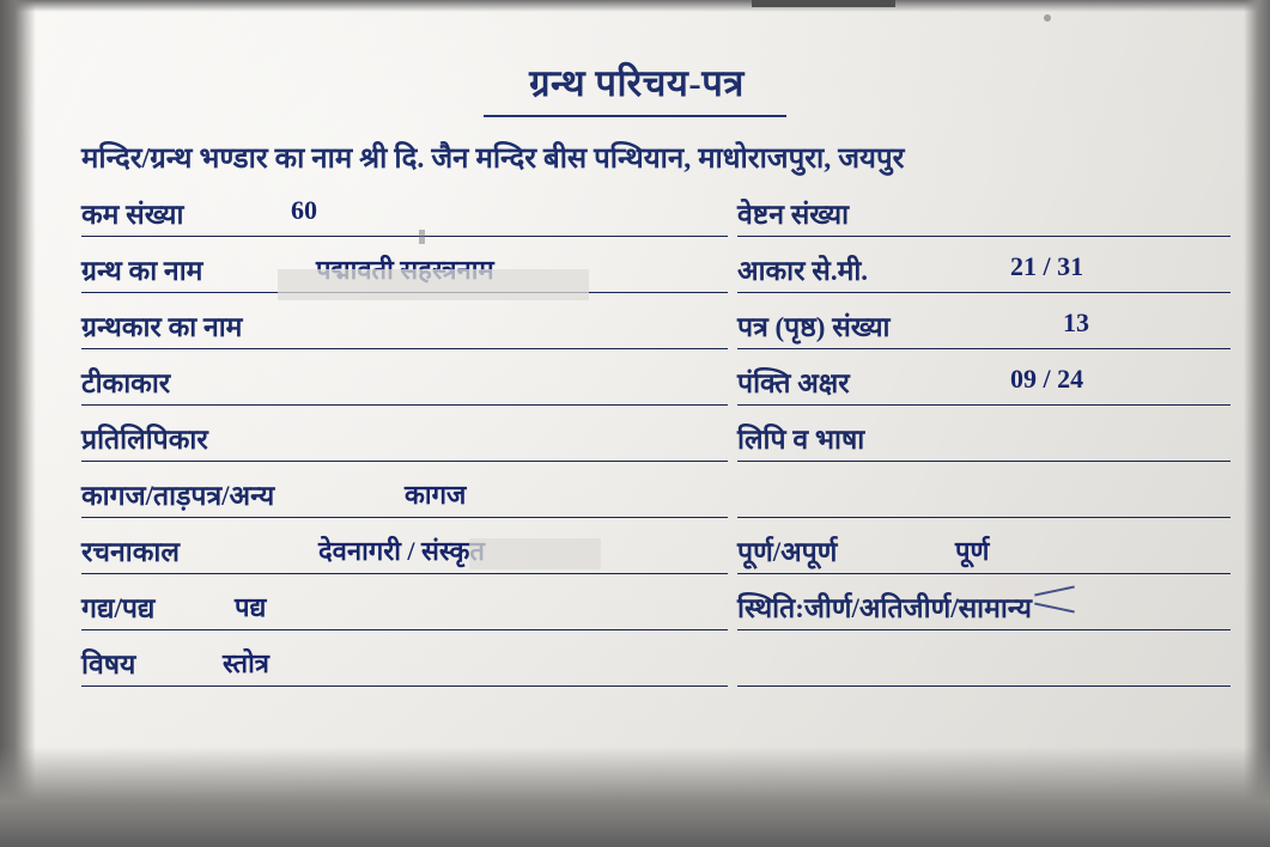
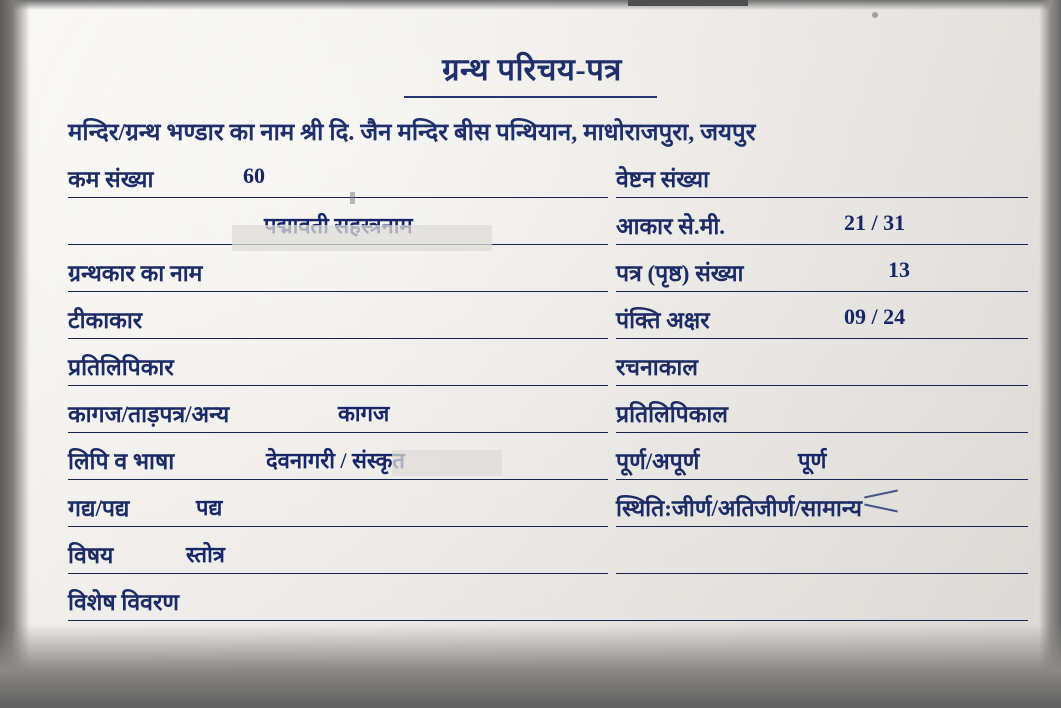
  ग्रन्थ परिचय-पत्र
  मन्दिर/ग्रन्थ भण्डार का नाम श्री दि. जैन मन्दिर बीस पन्थियान, माधोराजपुरा, जयपुर
  कम संख्या
  60
  वेष्टन संख्या
- ग्रन्थ का नाम
  पद्मावती सहस्त्रनाम
  आकार से.मी.
  21 / 31
  ग्रन्थकार का नाम
  पत्र (पृष्ठ) संख्या
  13
  टीकाकार
  पंक्ति अक्षर
  09 / 24
  प्रतिलिपिकार
- लिपि व भाषा
+ रचनाकाल
  कागज/ताड़पत्र/अन्य
  कागज
+ प्रतिलिपिकाल
- रचनाकाल
+ लिपि व भाषा
  देवनागरी / संस्कृत
  पूर्ण/अपूर्ण
  पूर्ण
  गद्य/पद्य
  पद्य
  स्थिति:जीर्ण/अतिजीर्ण/सामान्य
  विषय
  स्तोत्र
+ विशेष विवरण
